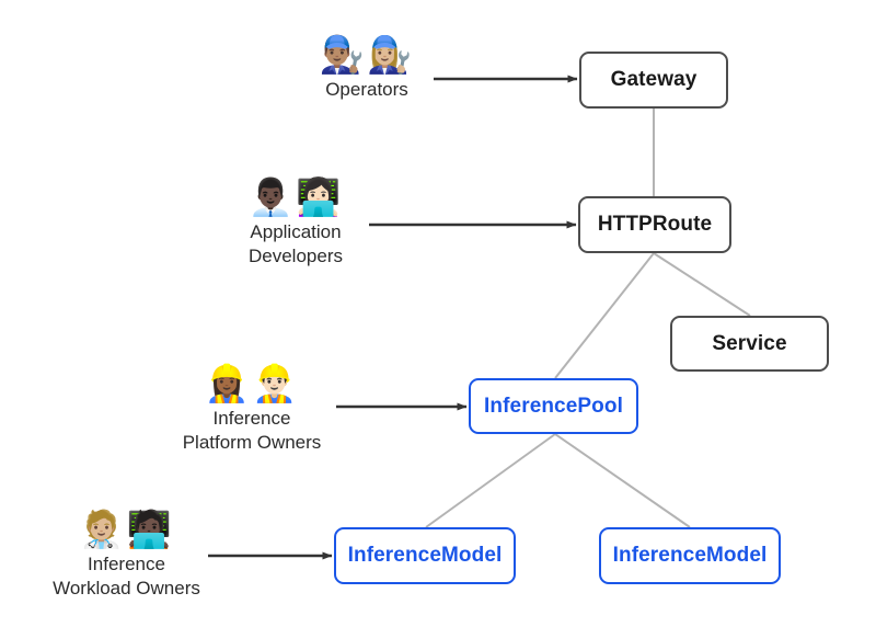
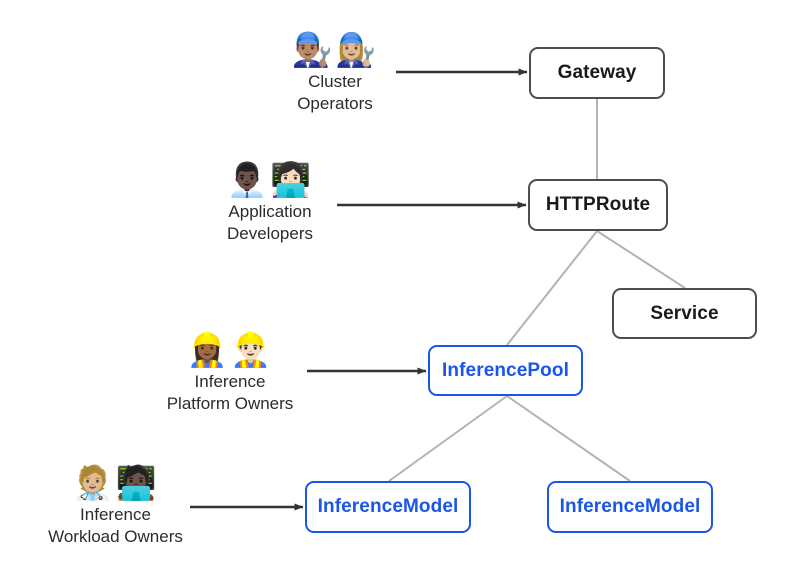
  Gateway
  HTTPRoute
  Service
  InferencePool
  InferenceModel
  InferenceModel
  👨🏽‍🔧👩🏼‍🔧
+ Cluster
  Operators
  👨🏿‍💼👩🏻‍💻
  Application
  Developers
  👷🏾‍♀️👷🏻‍♂️
  Inference
  Platform Owners
  🧑🏼‍⚕️🧑🏿‍💻
  Inference
  Workload Owners
